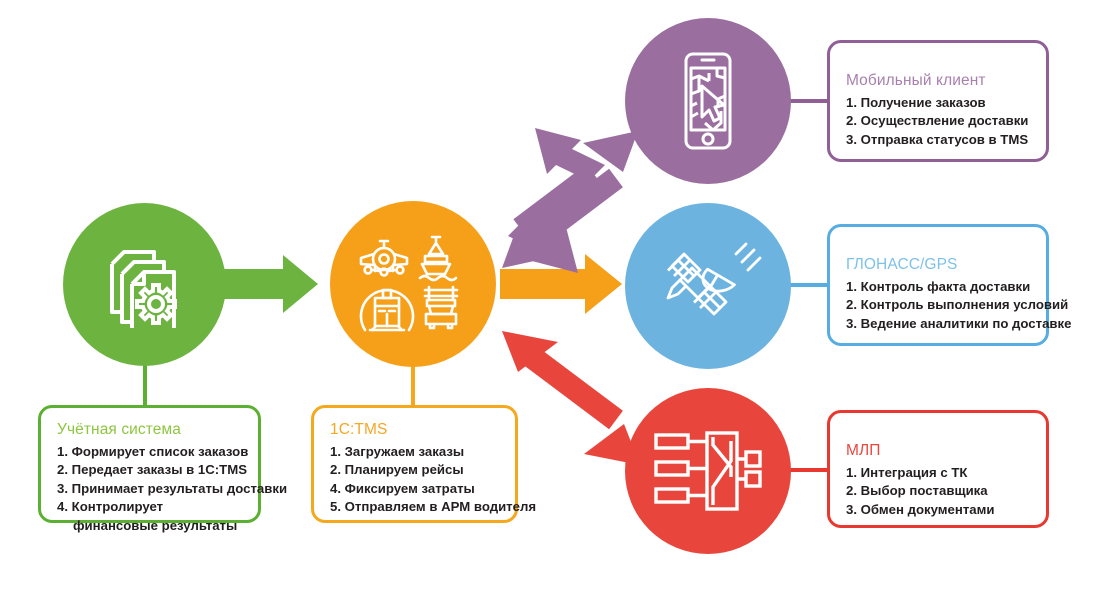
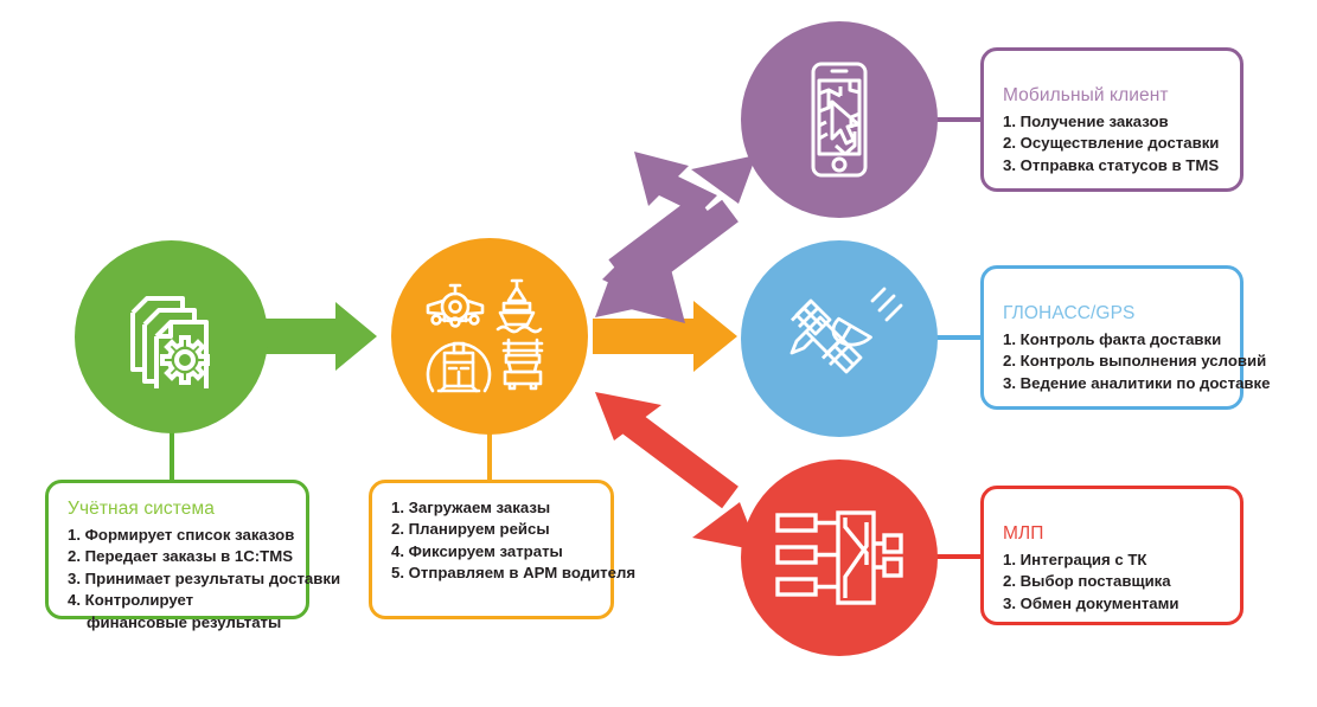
  Учётная система
  1. Формирует список заказов
  2. Передает заказы в 1C:TMS
  3. Принимает результаты доставки
  4. Контролирует финансовые результаты
- 1C:TMS
  1. Загружаем заказы
  2. Планируем рейсы
  4. Фиксируем затраты
  5. Отправляем в АРМ водителя
  Мобильный клиент
  1. Получение заказов
  2. Осуществление доставки
  3. Отправка статусов в TMS
  ГЛОНАСС/GPS
  1. Контроль факта доставки
  2. Контроль выполнения условий
  3. Ведение аналитики по доставке
  МЛП
  1. Интеграция с ТК
  2. Выбор поставщика
  3. Обмен документами
